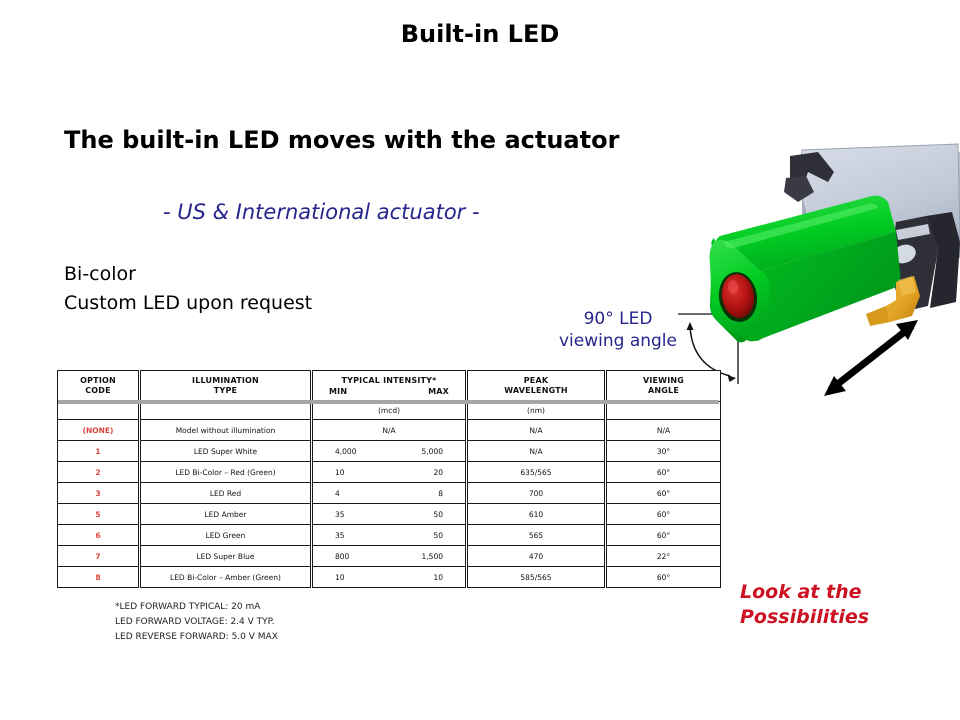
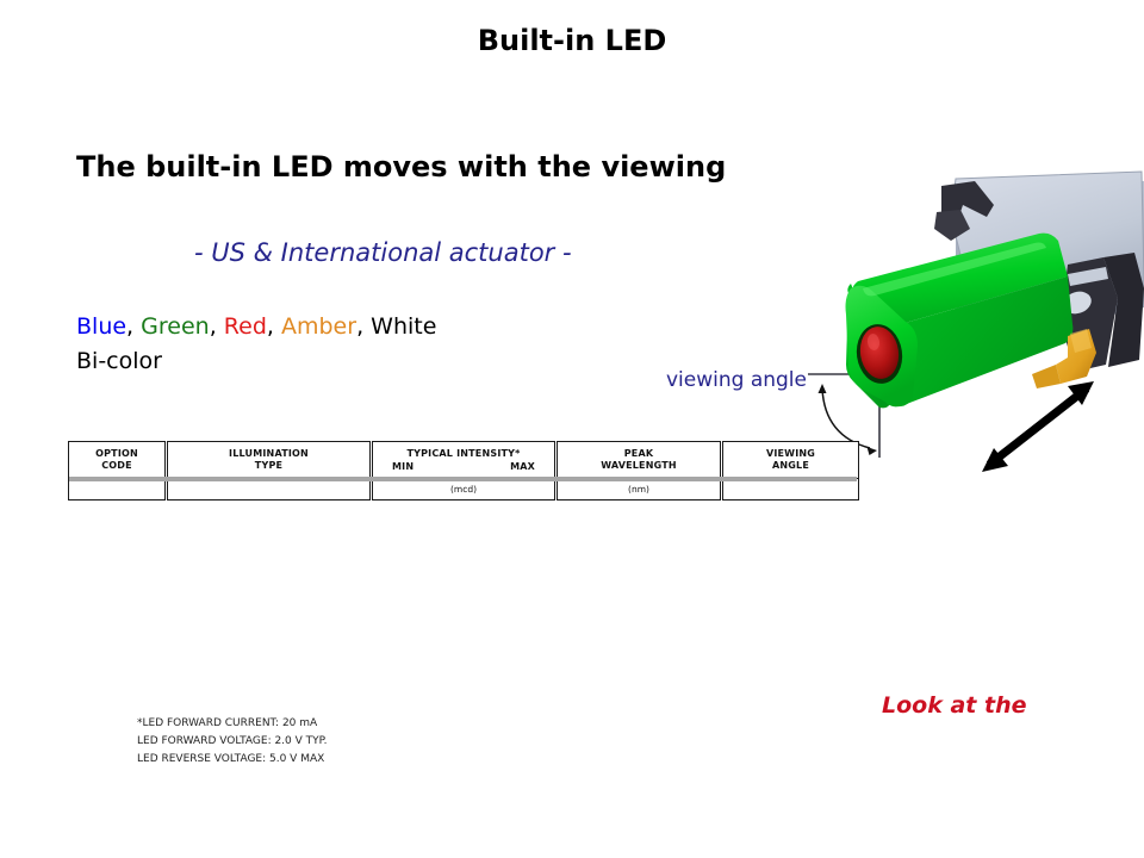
  Built-in LED
- The built-in LED moves with the actuator
+ The built-in LED moves with the viewing
  - US & International actuator -
+ Blue, Green, Red, Amber, White
  Bi-color
- Custom LED upon request
- 90° LED
  viewing angle
  OPTION CODE	ILLUMINATION TYPE	TYPICAL INTENSITY* MIN MAX	PEAK WAVELENGTH	VIEWING ANGLE
  		(mcd)	(nm)
- (NONE)	Model without illumination	N/A	N/A	N/A
- 1	LED Super White	4,000 5,000	N/A	30°
- 2	LED Bi-Color – Red (Green)	10 20	635/565	60°
- 3	LED Red	4 8	700	60°
- 5	LED Amber	35 50	610	60°
- 6	LED Green	35 50	565	60°
- 7	LED Super Blue	800 1,500	470	22°
- 8	LED Bi-Color – Amber (Green)	10 10	585/565	60°
- *LED FORWARD TYPICAL: 20 mA
+ *LED FORWARD CURRENT: 20 mA
- LED FORWARD VOLTAGE: 2.4 V TYP.
+ LED FORWARD VOLTAGE: 2.0 V TYP.
- LED REVERSE FORWARD: 5.0 V MAX
+ LED REVERSE VOLTAGE: 5.0 V MAX
  Look at the
- Possibilities
